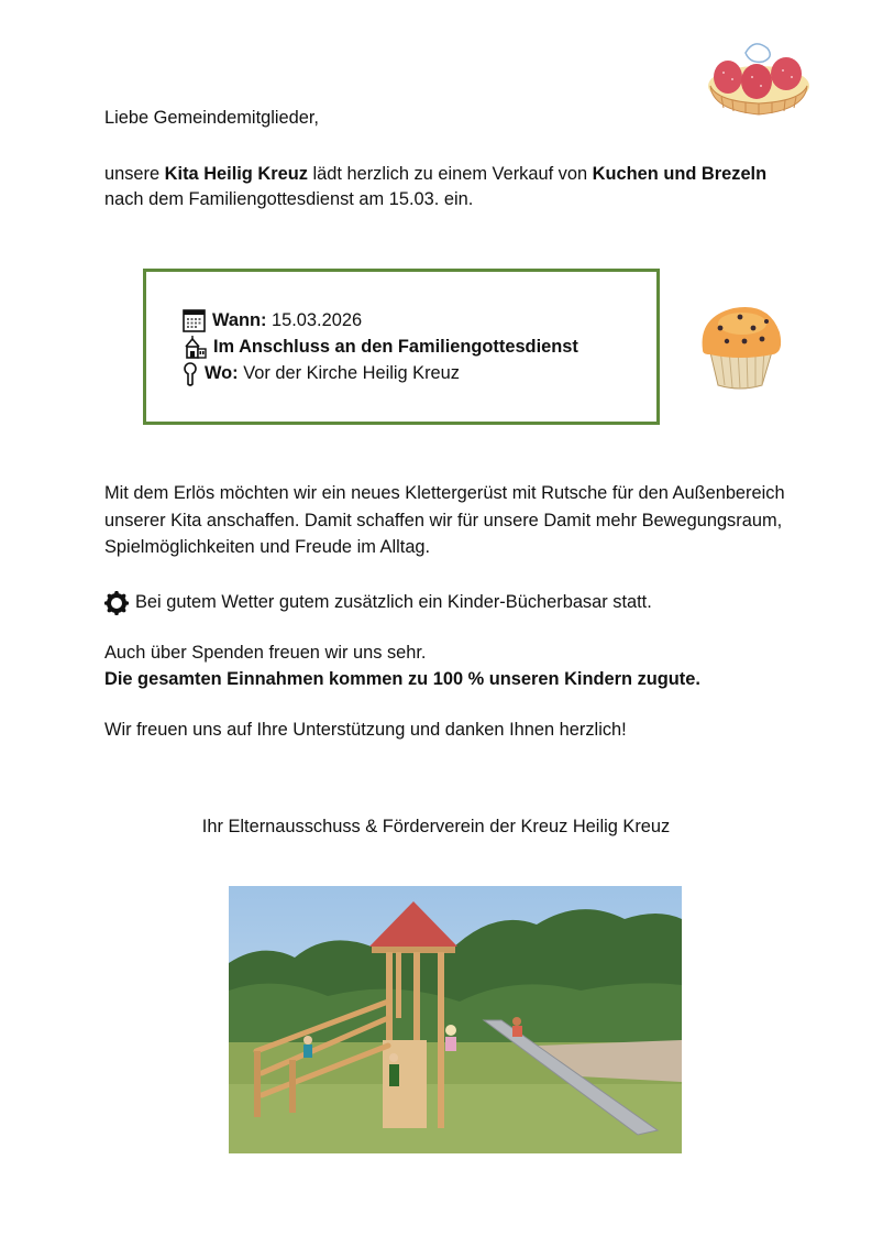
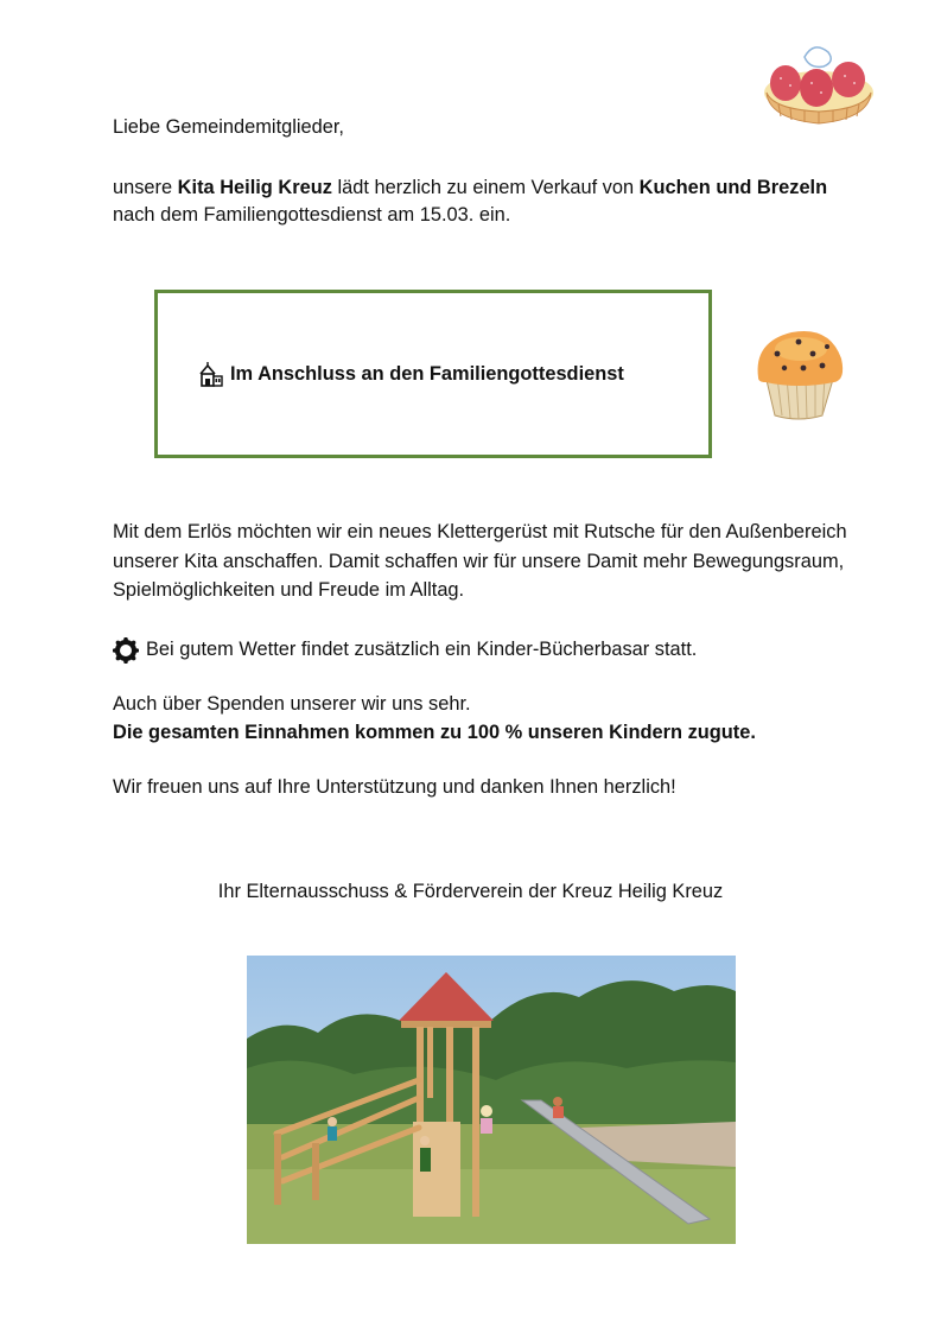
  Liebe Gemeindemitglieder,
  unsere Kita Heilig Kreuz lädt herzlich zu einem Verkauf von Kuchen und Brezeln nach dem Familiengottesdienst am 15.03. ein.
- Wann: 15.03.2026
  Im Anschluss an den Familiengottesdienst
- Wo: Vor der Kirche Heilig Kreuz
  Mit dem Erlös möchten wir ein neues Klettergerüst mit Rutsche für den Außenbereich unserer Kita anschaffen. Damit schaffen wir für unsere Damit mehr Bewegungsraum, Spielmöglichkeiten und Freude im Alltag.
- Bei gutem Wetter gutem zusätzlich ein Kinder-Bücherbasar statt.
+ Bei gutem Wetter findet zusätzlich ein Kinder-Bücherbasar statt.
- Auch über Spenden freuen wir uns sehr.
+ Auch über Spenden unserer wir uns sehr.
  Die gesamten Einnahmen kommen zu 100 % unseren Kindern zugute.
  Wir freuen uns auf Ihre Unterstützung und danken Ihnen herzlich!
  Ihr Elternausschuss & Förderverein der Kreuz Heilig Kreuz
